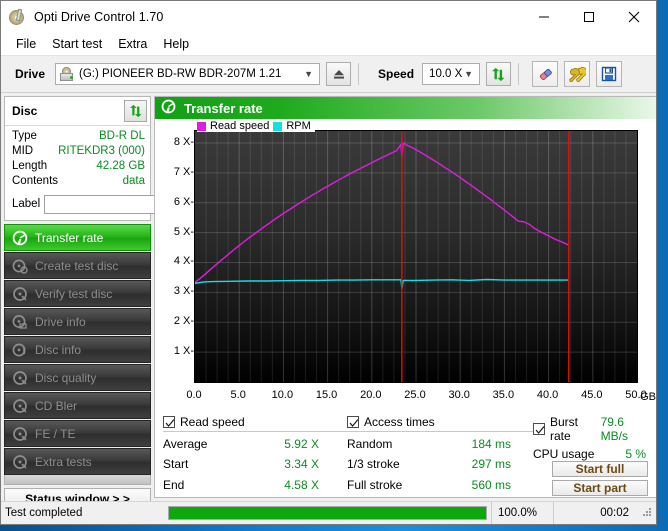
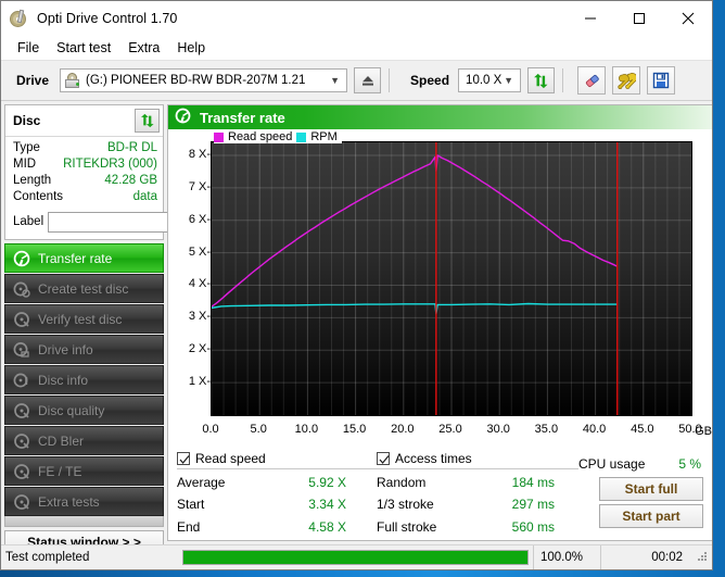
  Opti Drive Control 1.70
  File
  Start test
  Extra
  Help
  Drive
  (G:) PIONEER BD-RW BDR-207M 1.21
  ▼
  Speed
  10.0 X
  ▼
  Disc
  Type
  BD-R DL
  MID
  RITEKDR3 (000)
  Length
  42.28 GB
  Contents
  data
  Label
  Transfer rate
  Create test disc
  Verify test disc
  Drive info
  Disc info
  Disc quality
  CD Bler
  FE / TE
  Extra tests
  Status window > >
  Transfer rate
  1 X-
  2 X-
  3 X-
  4 X-
  5 X-
  6 X-
  7 X-
  8 X-
  Read speed
  RPM
  0.0
  5.0
  10.0
  15.0
  20.0
  25.0
  30.0
  35.0
  40.0
  45.0
  50.0
  GB
  Read speed
  Average
  5.92 X
  Start
  3.34 X
  End
  4.58 X
  Access times
  Random
  184 ms
  1/3 stroke
  297 ms
  Full stroke
  560 ms
- Burst rate
- 79.6 MB/s
  CPU usage
  5 %
  Start full
  Start part
  Test completed
  100.0%
  00:02
